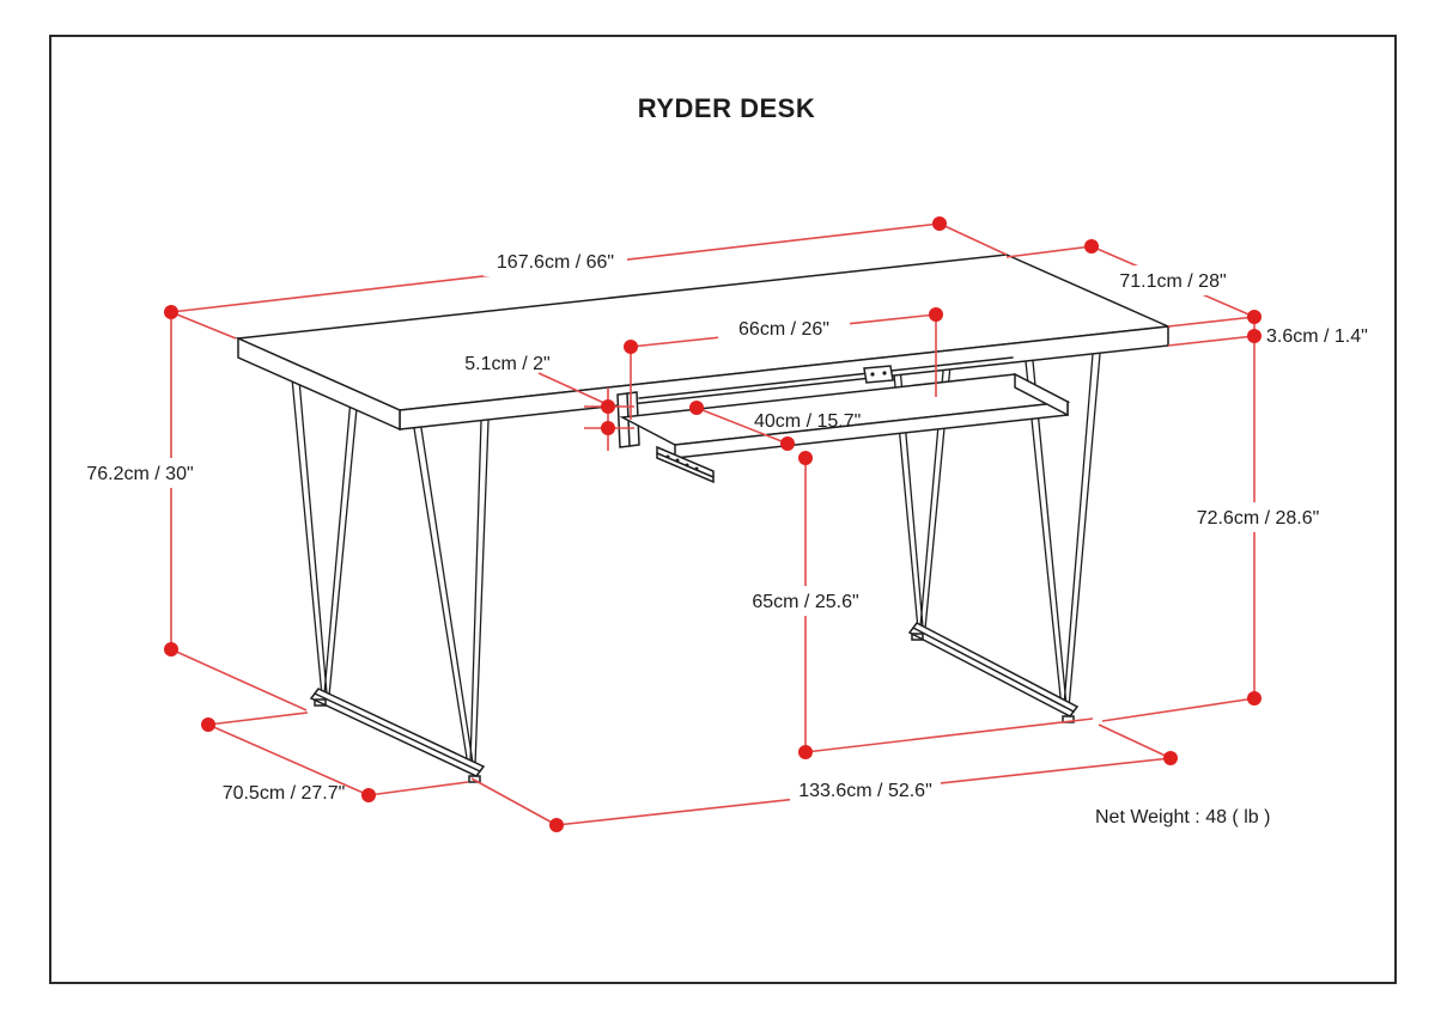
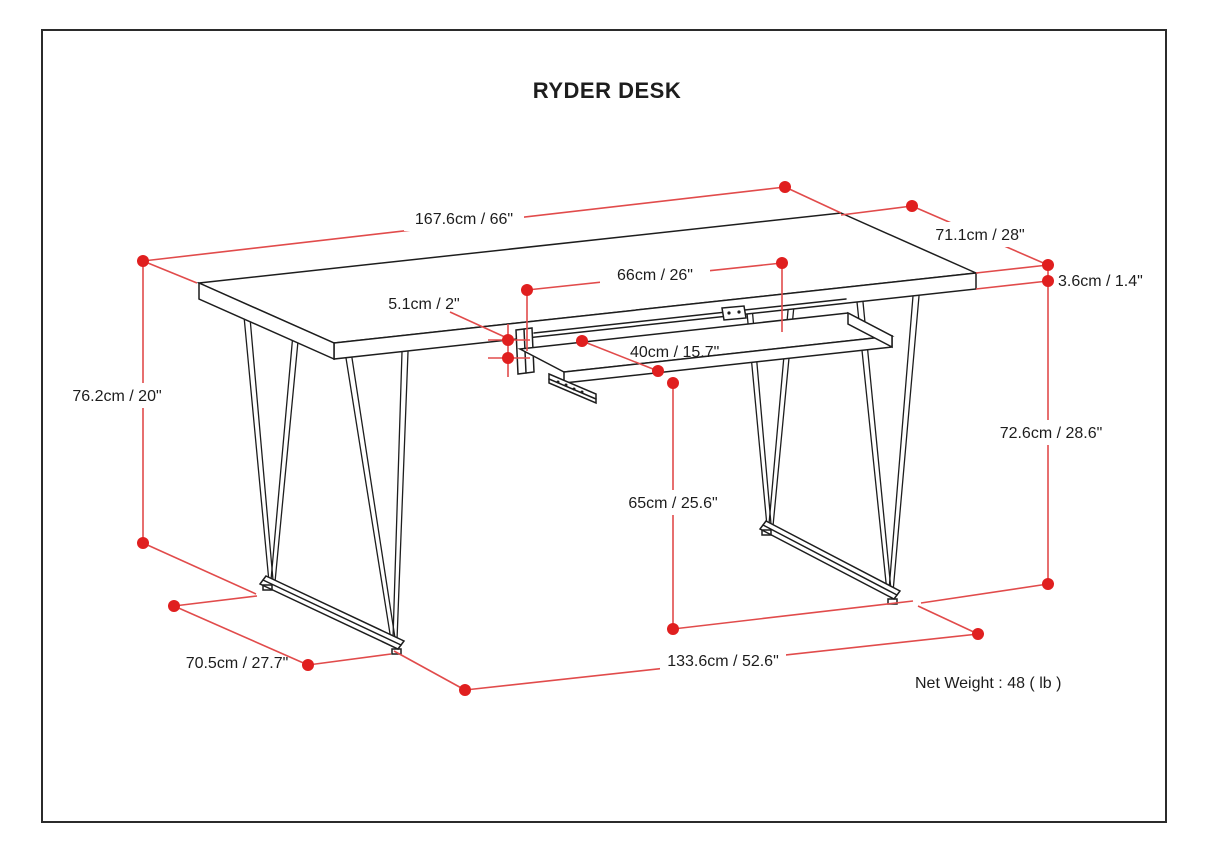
  RYDER DESK
  167.6cm / 66"
  71.1cm / 28"
  3.6cm / 1.4"
  66cm / 26"
  5.1cm / 2"
  40cm / 15.7"
  65cm / 25.6"
  72.6cm / 28.6"
  70.5cm / 27.7"
  133.6cm / 52.6"
- 76.2cm / 30"
+ 76.2cm / 20"
  Net Weight : 48 ( lb )
